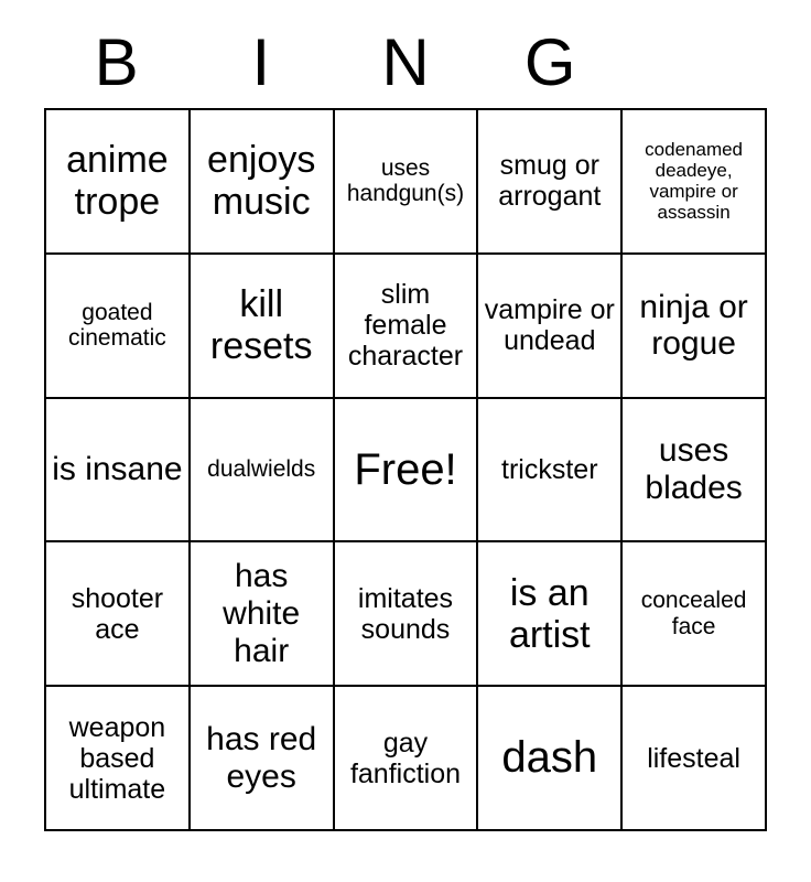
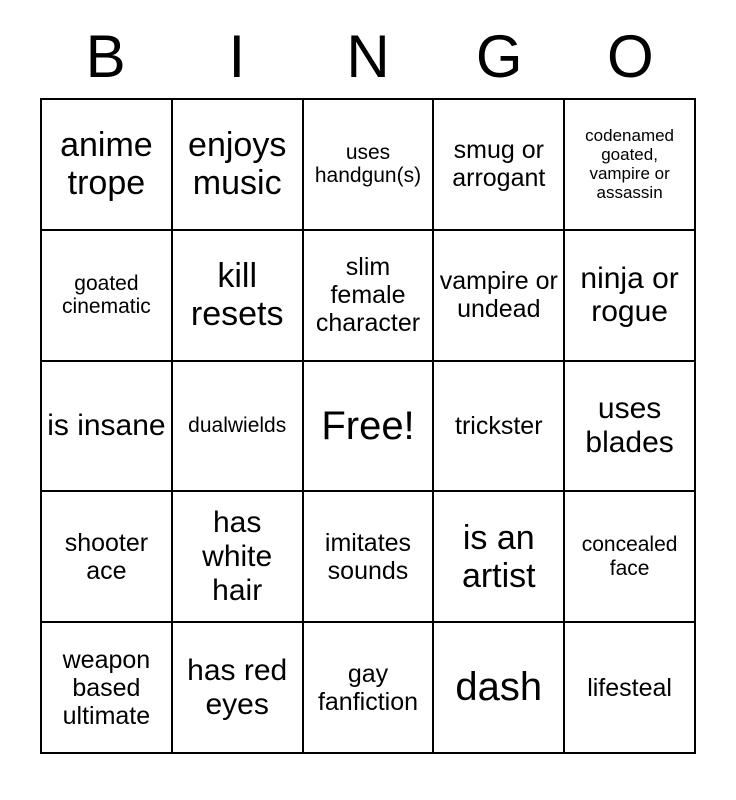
  B
  I
  N
  G
+ O
  anime trope
  enjoys music
  uses handgun(s)
  smug or arrogant
- codenamed deadeye, vampire or assassin
+ codenamed goated, vampire or assassin
  goated cinematic
  kill resets
  slim female character
  vampire or undead
  ninja or rogue
  is insane
  dualwields
  Free!
  trickster
  uses blades
  shooter ace
  has white hair
  imitates sounds
  is an artist
  concealed face
  weapon based ultimate
  has red eyes
  gay fanfiction
  dash
  lifesteal
